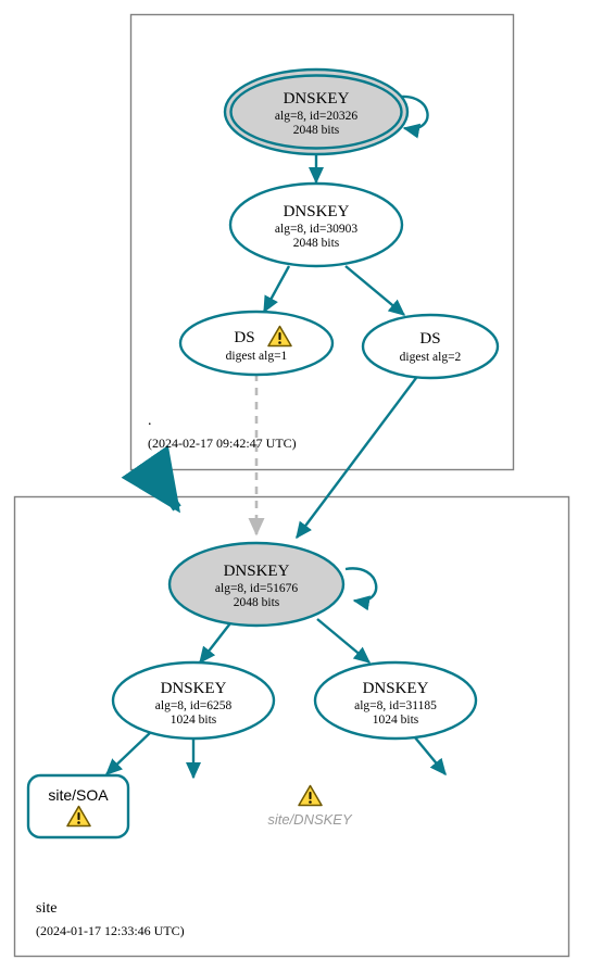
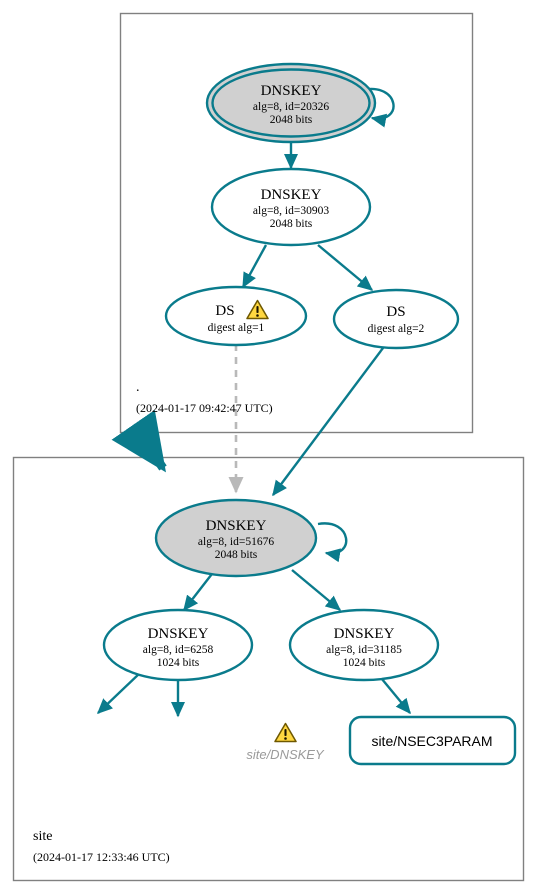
  DNSKEY
  alg=8, id=20326
  2048 bits
  DNSKEY
  alg=8, id=30903
  2048 bits
  DS
  digest alg=1
  DS
  digest alg=2
  DNSKEY
  alg=8, id=51676
  2048 bits
  DNSKEY
  alg=8, id=6258
  1024 bits
  DNSKEY
  alg=8, id=31185
  1024 bits
- site/SOA
  site/DNSKEY
+ site/NSEC3PARAM
  .
- (2024-02-17 09:42:47 UTC)
+ (2024-01-17 09:42:47 UTC)
  site
  (2024-01-17 12:33:46 UTC)
